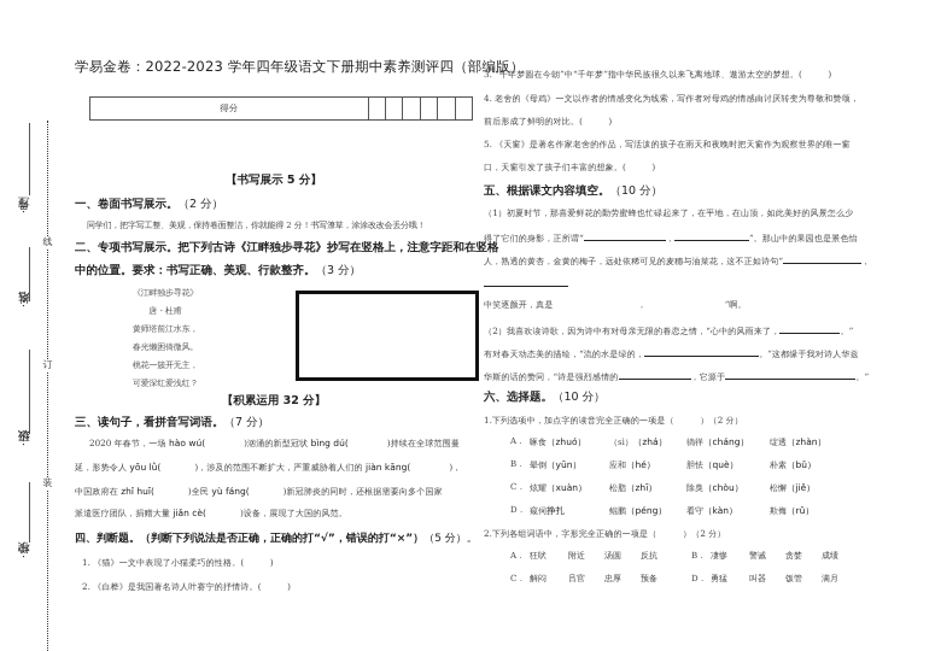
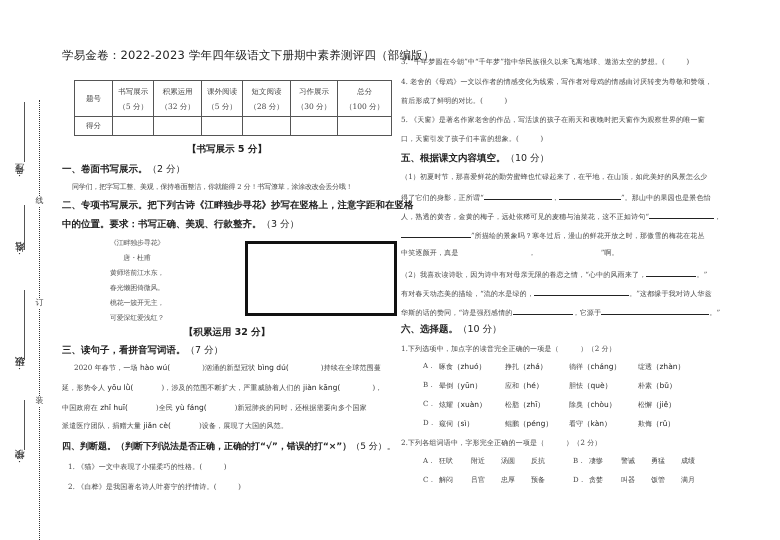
  线
  订
  装
  学易金卷：2022-2023 学年四年级语文下册期中素养测评四（部编版）
+ 题号	书写展示（5 分）	积累运用（32 分）	课外阅读（5 分）	短文阅读（28 分）	习作展示（30 分）	总分（100 分）
  得分
  【书写展示 5 分】
  一、卷面书写展示。（2 分）
  同学们，把字写工整、美观，保持卷面整洁，你就能得 2 分！书写潦草，涂涂改改会丢分哦！
  二、专项书写展示。把下列古诗《江畔独步寻花》抄写在竖格上，注意字距和在竖格
  中的位置。要求：书写正确、美观、行款整齐。（3 分）
  《江畔独步寻花》
  唐・杜甫
  黄师塔前江水东，
  春光懒困倚微风。
  桃花一簇开无主，
  可爱深红爱浅红？
  【积累运用 32 分】
  三、读句子，看拼音写词语。（7 分）
  2020 年春节，一场 hào wú( )汹涌的新型冠状 bìng dú( )持续在全球范围蔓
  延，形势令人 yōu lǜ( )，涉及的范围不断扩大，严重威胁着人们的 jiàn kāng( )，
  中国政府在 zhǐ huī( )全民 yù fáng( )新冠肺炎的同时，还根据需要向多个国家
  派遣医疗团队，捐赠大量 jiǎn cè( )设备，展现了大国的风范。
  四、判断题。（判断下列说法是否正确，正确的打“√”，错误的打“×”）（5 分）。
  1. 《猫》一文中表现了小猫柔巧的性格。( )
  2. 《白桦》是我国著名诗人叶赛宁的抒情诗。( )
  3. “千年梦圆在今朝”中“千年梦”指中华民族很久以来飞离地球、遨游太空的梦想。( )
  4. 老舍的《母鸡》一文以作者的情感变化为线索，写作者对母鸡的情感由讨厌转变为尊敬和赞颂，
  前后形成了鲜明的对比。( )
  5. 《天窗》是著名作家老舍的作品，写活泼的孩子在雨天和夜晚时把天窗作为观察世界的唯一窗
  口，天窗引发了孩子们丰富的想象。( )
  五、根据课文内容填空。（10 分）
  （1）初夏时节，那喜爱鲜花的勤劳蜜蜂也忙碌起来了，在平地，在山顶，如此美好的风景怎么少
  得了它们的身影，正所谓“ ， ”。那山中的果园也是景色怡
  人，熟透的黄杏，金黄的梅子，远处依稀可见的麦穗与油菜花，这不正如诗句“ ，
+ ”所描绘的景象吗？寒冬过后，漫山的鲜花开放之时，那傲雪的梅花在花丛
  中笑逐颜开，真是 ， ”啊。
  （2）我喜欢读诗歌，因为诗中有对母亲无限的眷恋之情，“心中的风雨来了， 。”
  有对春天动态美的描绘，“流的水是绿的， 。”这都缘于我对诗人华兹
  华斯的话的赞同，“诗是强烈感情的 ，它源于 。”
  六、选择题。（10 分）
  1.下列选项中，加点字的读音完全正确的一项是（ ）（2 分）
  A．
  啄食（zhuó）
- （sì）（zhá）
+ 挣扎（zhá）
  徜徉（cháng）
  绽透（zhàn）
  B．
  晕倒（yūn）
  应和（hé）
  胆怯（què）
  朴素（bǔ）
  C．
  炫耀（xuàn）
  松脂（zhī）
  除臭（chòu）
  松懈（jiě）
  D．
- 窥伺挣扎
+ 窥伺（sì）
  鲲鹏（péng）
  看守（kàn）
  欺侮（rǔ）
  2.下列各组词语中，字形完全正确的一项是（ ）（2 分）
  A．
  狂吠
  附近
  汤圆
  反抗
  B．
  凄惨
  警诫
- 贪婪
+ 勇猛
  成绩
  C．
  解闷
  吕官
  忠厚
  预备
  D．
- 勇猛
+ 贪婪
  叫器
  饭管
  满月
